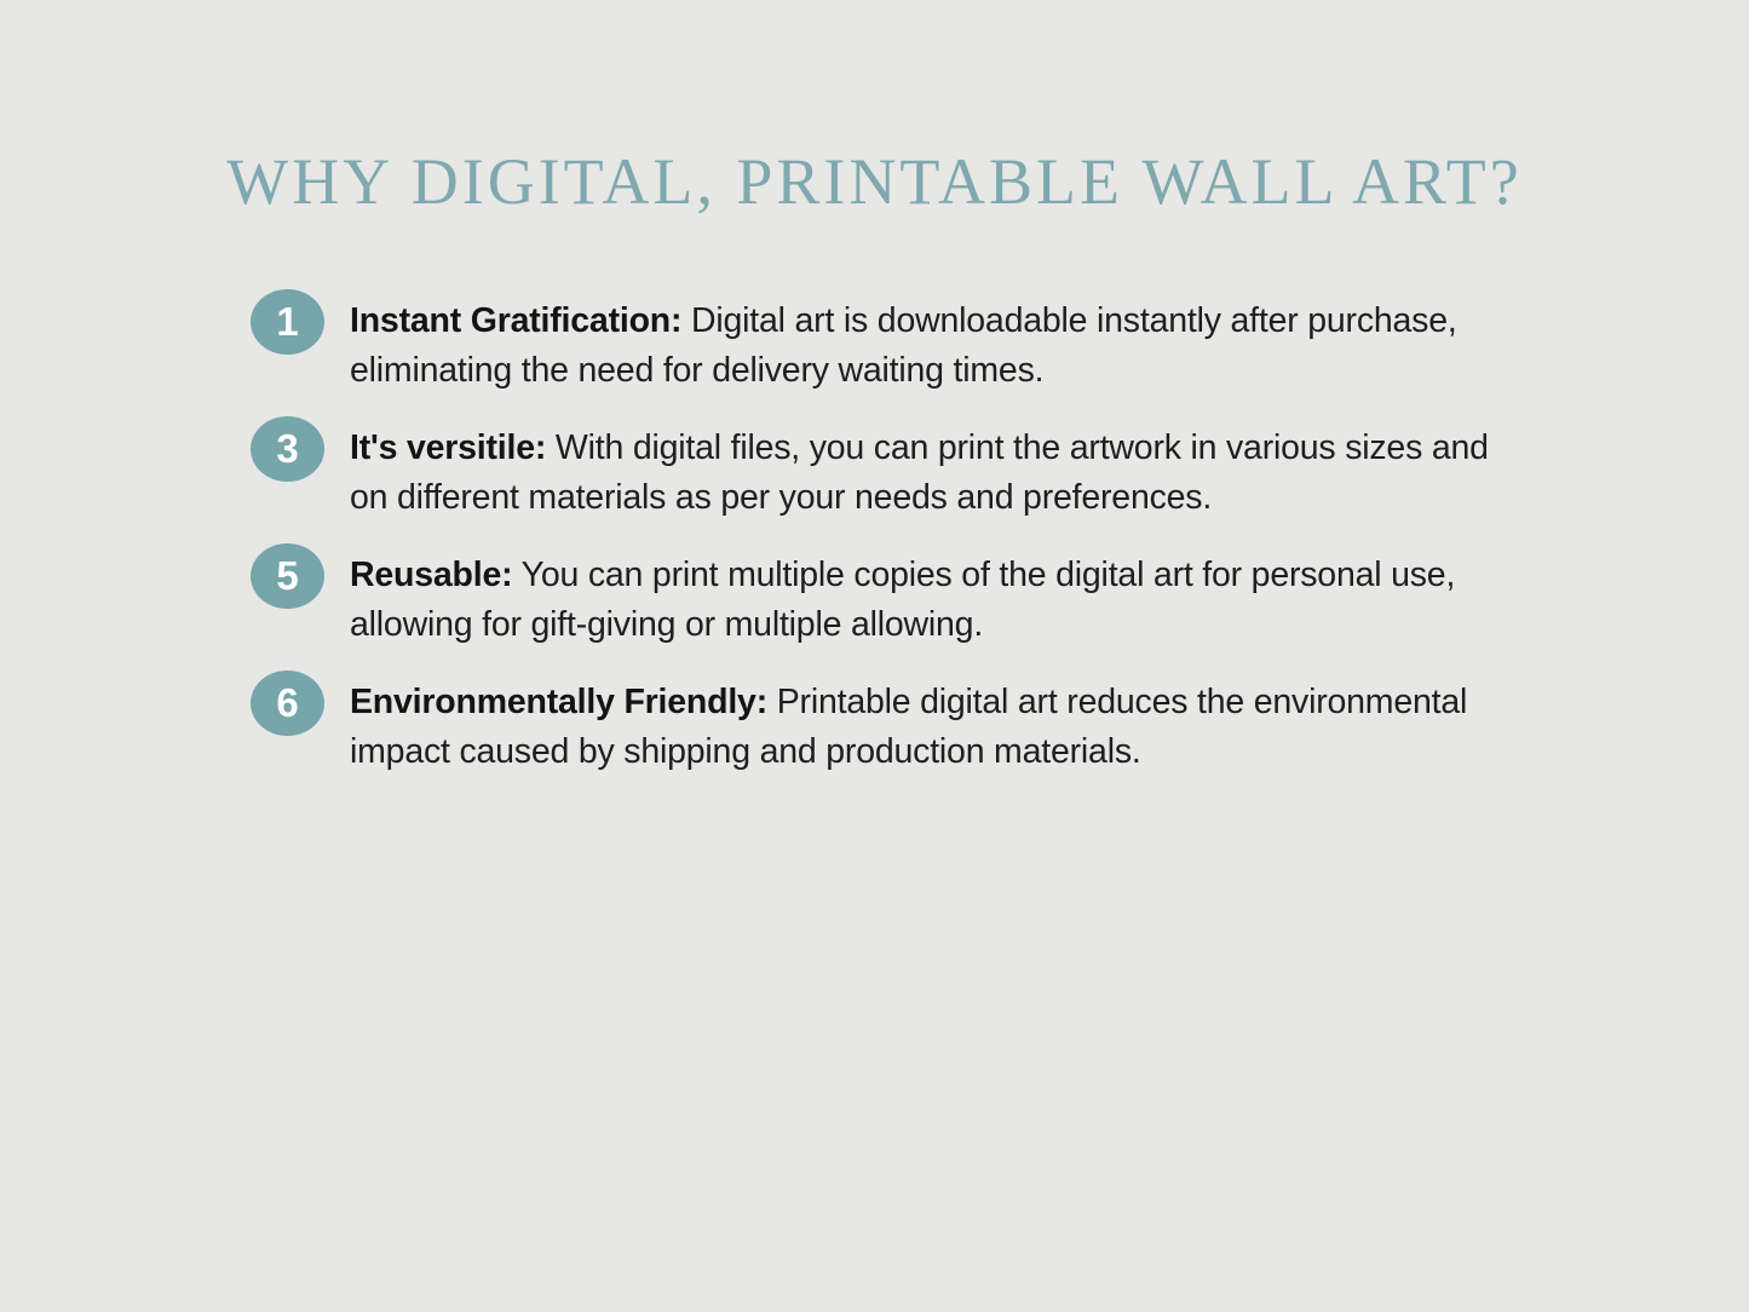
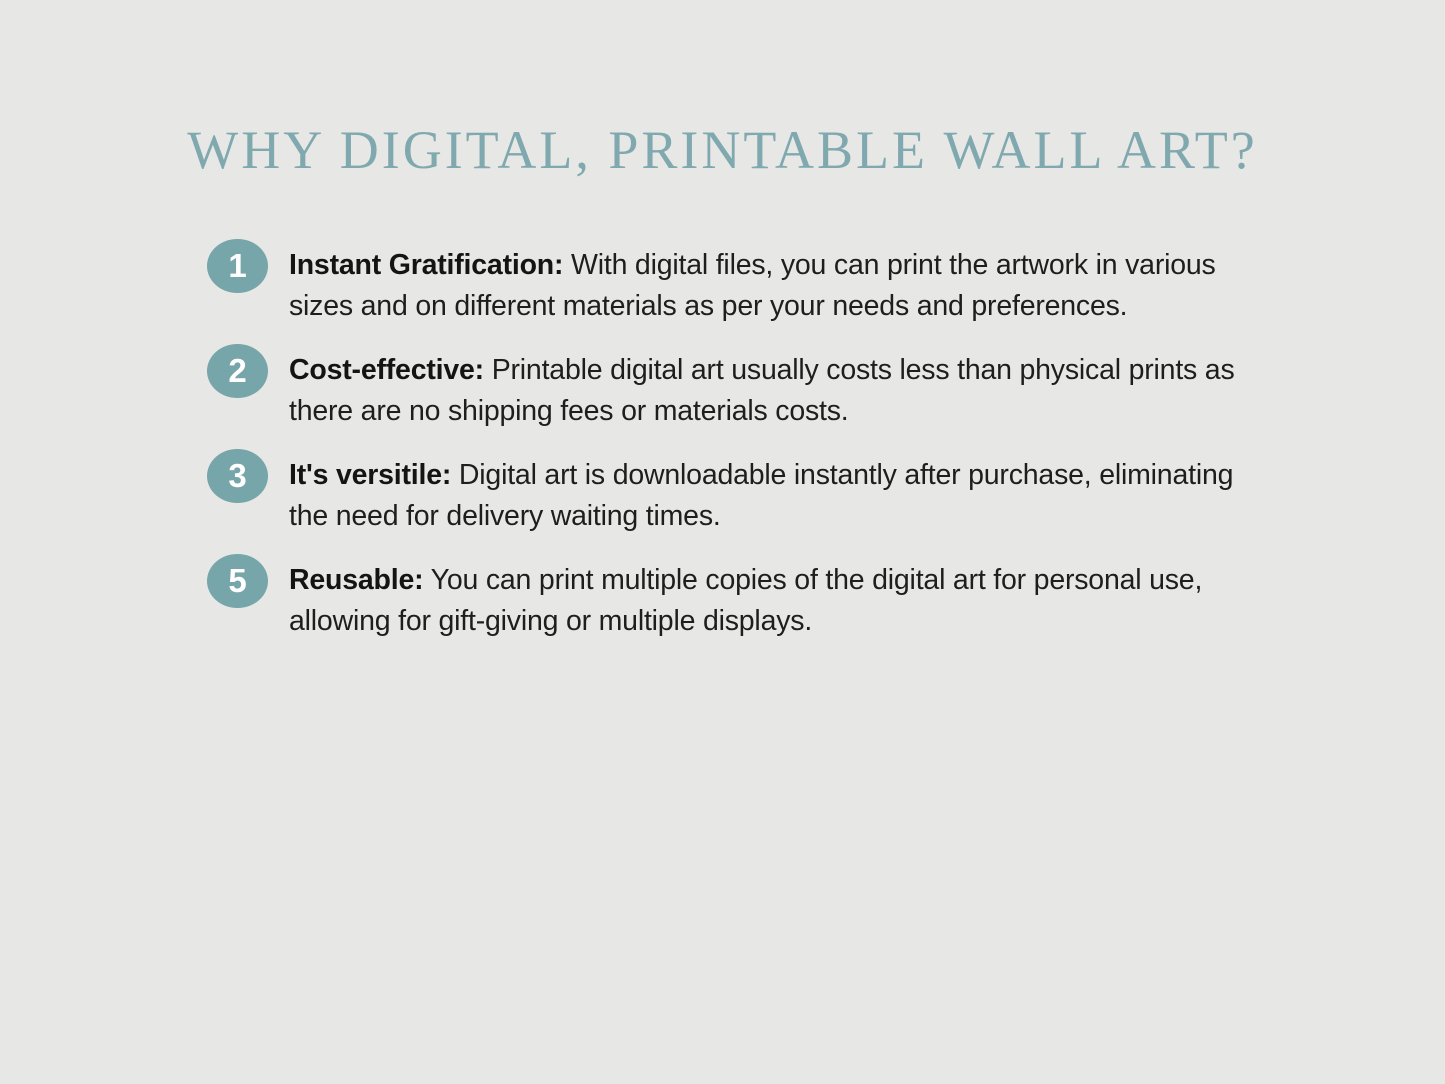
  WHY DIGITAL, PRINTABLE WALL ART?
  1
- Instant Gratification: Digital art is downloadable instantly after purchase, eliminating the need for delivery waiting times.
+ Instant Gratification: With digital files, you can print the artwork in various sizes and on different materials as per your needs and preferences.
+ 2
+ Cost-effective: Printable digital art usually costs less than physical prints as there are no shipping fees or materials costs.
  3
- It's versitile: With digital files, you can print the artwork in various sizes and on different materials as per your needs and preferences.
+ It's versitile: Digital art is downloadable instantly after purchase, eliminating the need for delivery waiting times.
  5
- Reusable: You can print multiple copies of the digital art for personal use, allowing for gift-giving or multiple allowing.
+ Reusable: You can print multiple copies of the digital art for personal use, allowing for gift-giving or multiple displays.
- 6
- Environmentally Friendly: Printable digital art reduces the environmental impact caused by shipping and production materials.
